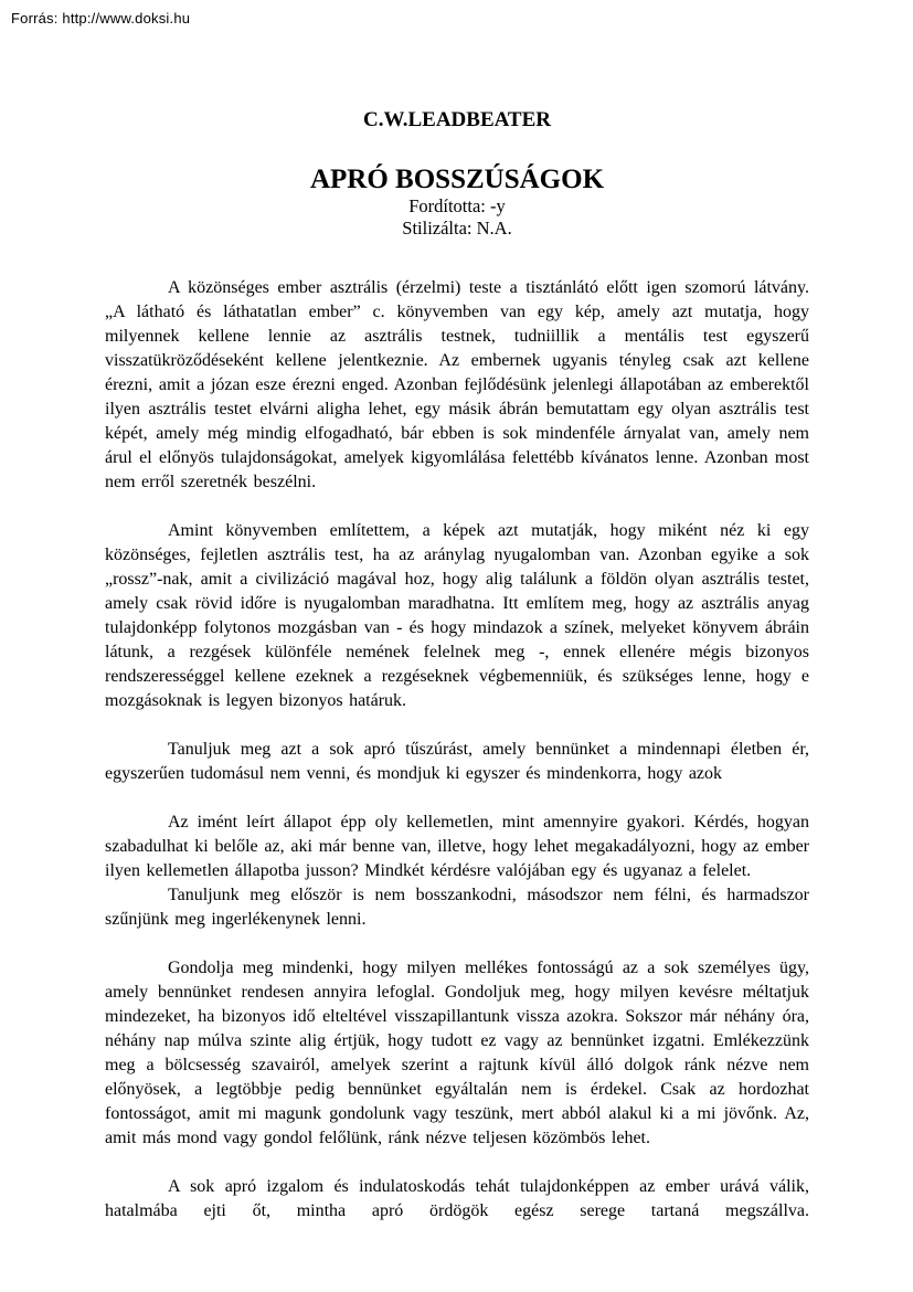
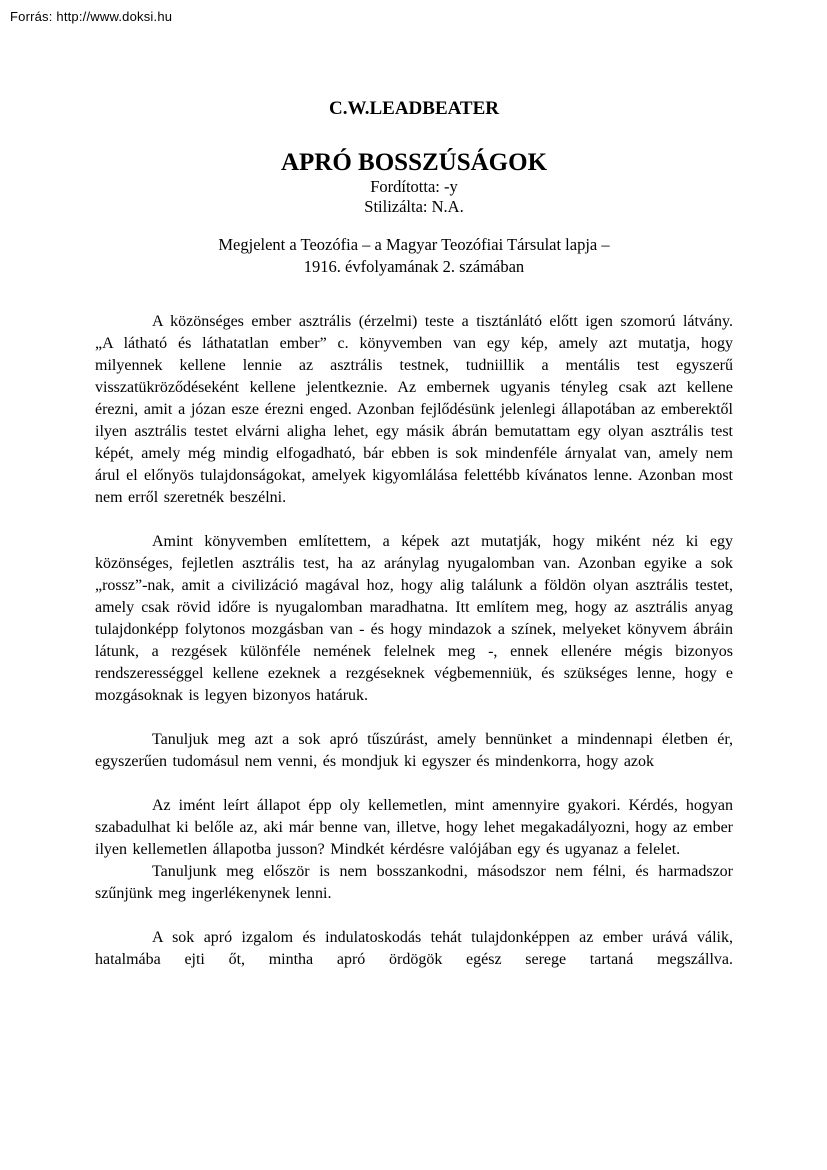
  Forrás: http://www.doksi.hu
  C.W.LEADBEATER
  APRÓ BOSSZÚSÁGOK
  Fordította: -y
  Stilizálta: N.A.
+ Megjelent a Teozófia – a Magyar Teozófiai Társulat lapja –
+ 1916. évfolyamának 2. számában
  A közönséges ember asztrális (érzelmi) teste a tisztánlátó előtt igen szomorú látvány. „A látható és láthatatlan ember” c. könyvemben van egy kép, amely azt mutatja, hogy milyennek kellene lennie az asztrális testnek, tudniillik a mentális test egyszerű visszatükröződéseként kellene jelentkeznie. Az embernek ugyanis tényleg csak azt kellene érezni, amit a józan esze érezni enged. Azonban fejlődésünk jelenlegi állapotában az emberektől ilyen asztrális testet elvárni aligha lehet, egy másik ábrán bemutattam egy olyan asztrális test képét, amely még mindig elfogadható, bár ebben is sok mindenféle árnyalat van, amely nem árul el előnyös tulajdonságokat, amelyek kigyomlálása felettébb kívánatos lenne. Azonban most nem erről szeretnék beszélni.
  Amint könyvemben említettem, a képek azt mutatják, hogy miként néz ki egy közönséges, fejletlen asztrális test, ha az aránylag nyugalomban van. Azonban egyike a sok „rossz”-nak, amit a civilizáció magával hoz, hogy alig találunk a földön olyan asztrális testet, amely csak rövid időre is nyugalomban maradhatna. Itt említem meg, hogy az asztrális anyag tulajdonképp folytonos mozgásban van - és hogy mindazok a színek, melyeket könyvem ábráin látunk, a rezgések különféle nemének felelnek meg -, ennek ellenére mégis bizonyos rendszerességgel kellene ezeknek a rezgéseknek végbemenniük, és szükséges lenne, hogy e mozgásoknak is legyen bizonyos határuk.
  Tanuljuk meg azt a sok apró tűszúrást, amely bennünket a mindennapi életben ér, egyszerűen tudomásul nem venni, és mondjuk ki egyszer és mindenkorra, hogy azok
  Az imént leírt állapot épp oly kellemetlen, mint amennyire gyakori. Kérdés, hogyan szabadulhat ki belőle az, aki már benne van, illetve, hogy lehet megakadályozni, hogy az ember ilyen kellemetlen állapotba jusson? Mindkét kérdésre valójában egy és ugyanaz a felelet.
  Tanuljunk meg először is nem bosszankodni, másodszor nem félni, és harmadszor szűnjünk meg ingerlékenynek lenni.
- Gondolja meg mindenki, hogy milyen mellékes fontosságú az a sok személyes ügy, amely bennünket rendesen annyira lefoglal. Gondoljuk meg, hogy milyen kevésre méltatjuk mindezeket, ha bizonyos idő elteltével visszapillantunk vissza azokra. Sokszor már néhány óra, néhány nap múlva szinte alig értjük, hogy tudott ez vagy az bennünket izgatni. Emlékezzünk meg a bölcsesség szavairól, amelyek szerint a rajtunk kívül álló dolgok ránk nézve nem előnyösek, a legtöbbje pedig bennünket egyáltalán nem is érdekel. Csak az hordozhat fontosságot, amit mi magunk gondolunk vagy teszünk, mert abból alakul ki a mi jövőnk. Az, amit más mond vagy gondol felőlünk, ránk nézve teljesen közömbös lehet.
  A sok apró izgalom és indulatoskodás tehát tulajdonképpen az ember urává válik, hatalmába ejti őt, mintha apró ördögök egész serege tartaná megszállva.
